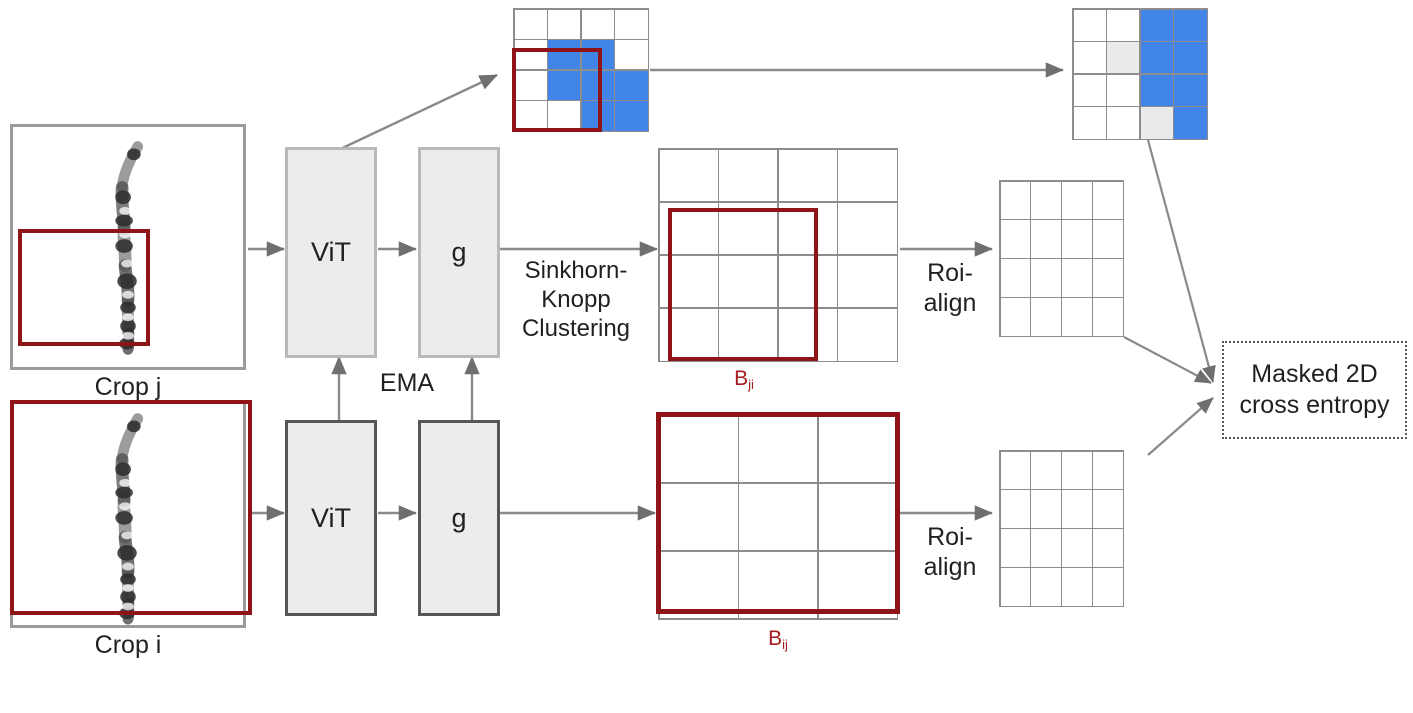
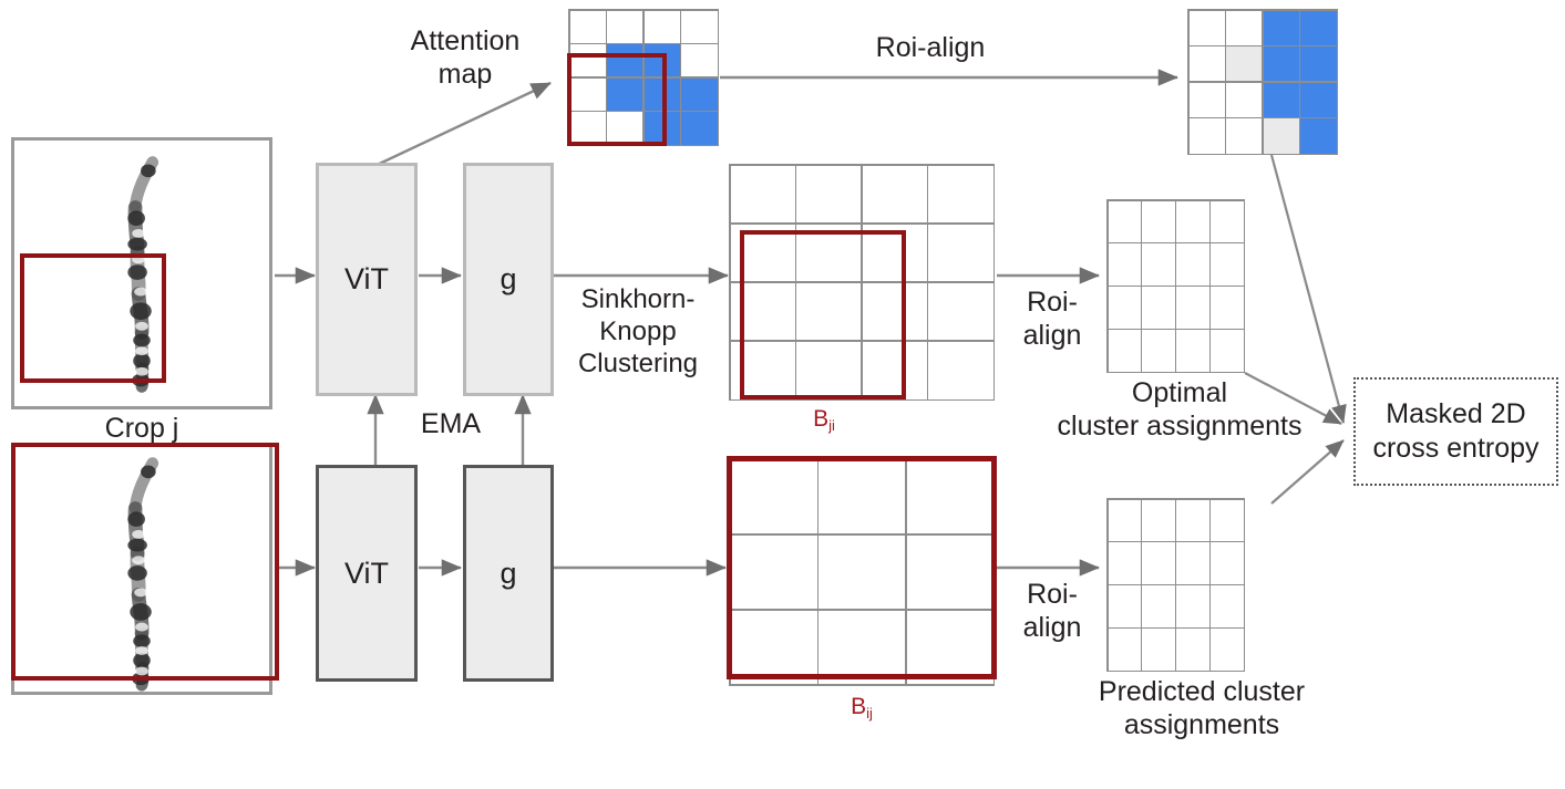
  Crop j
- Crop i
  ViT
  g
  ViT
  g
  EMA
+ Attention
+ map
+ Roi-align
  Sinkhorn-
  Knopp
  Clustering
  Bji
  Bij
  Roi-
  align
  Roi-
  align
+ Optimal
+ cluster assignments
+ Predicted cluster
+ assignments
  Masked 2D
  cross entropy
